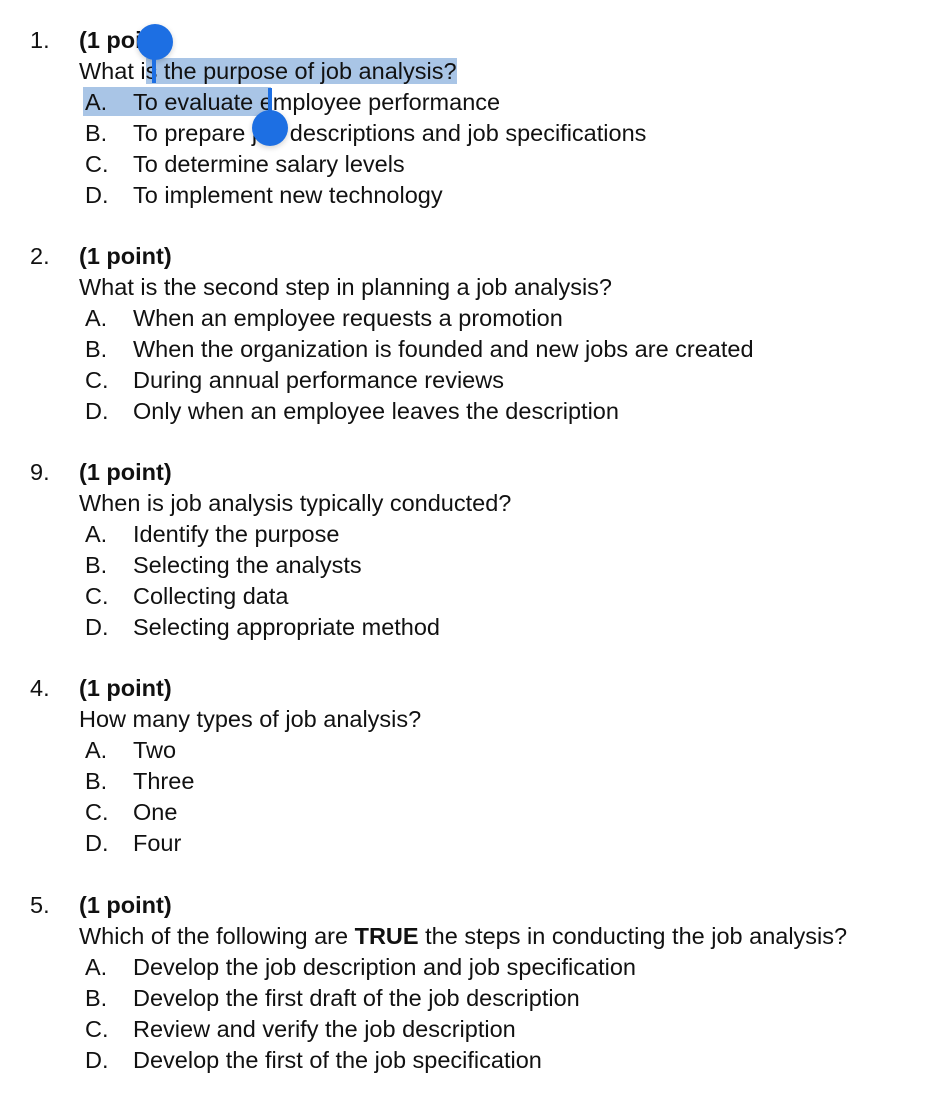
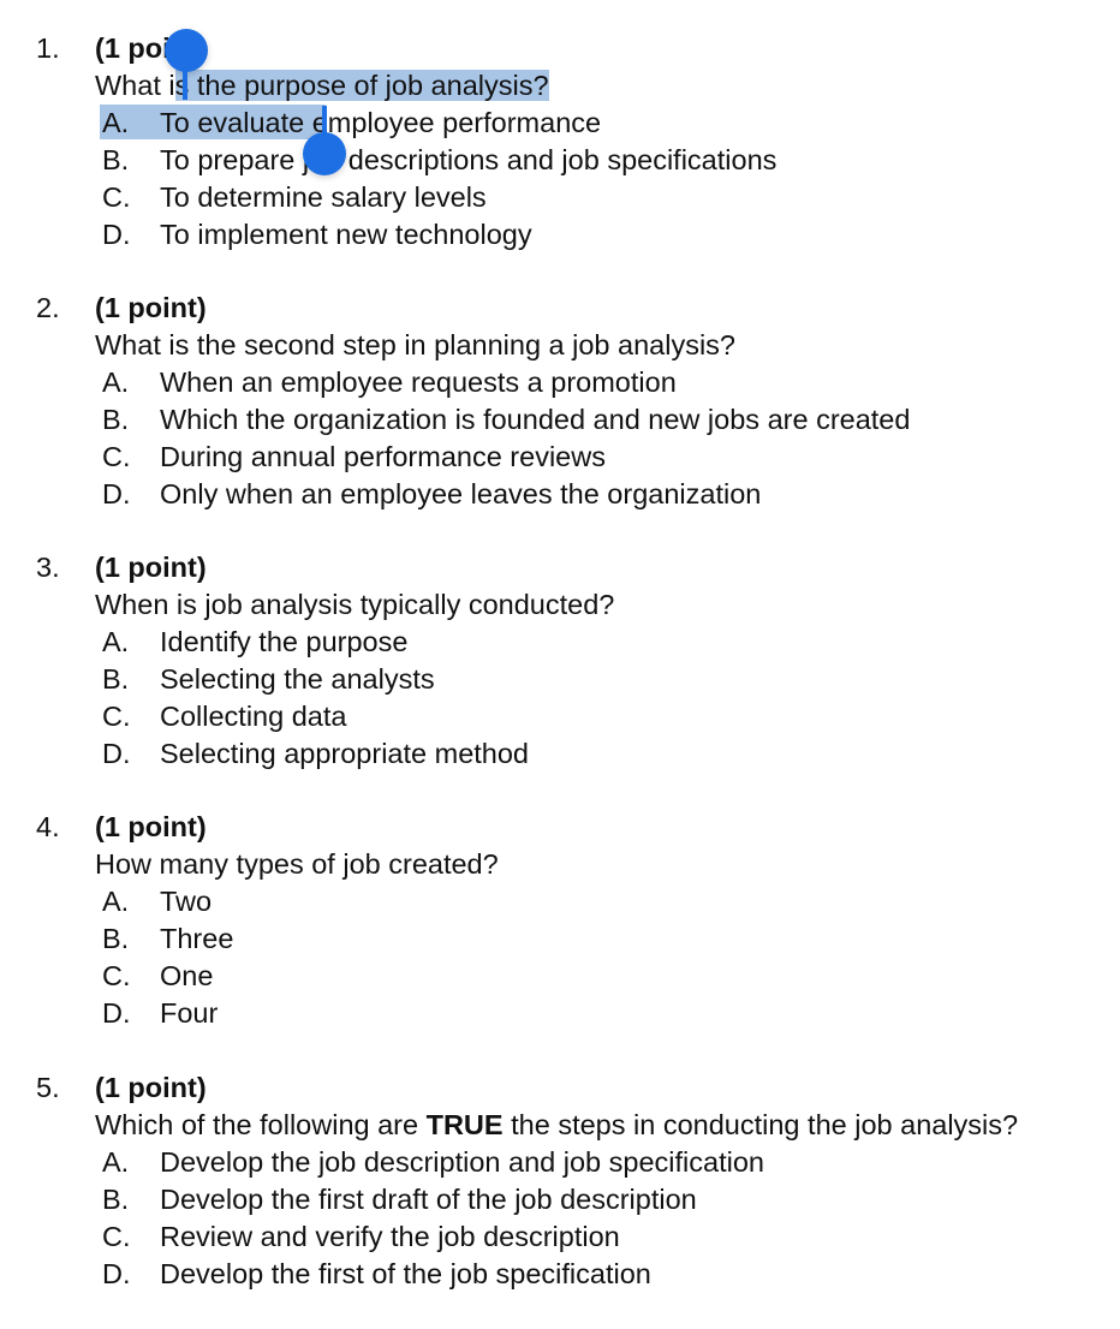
  1.
  What i the purpose of job analysis?
  A.
  To evaluate employee performance
  B.
  To prepare descriptions and job specifications
  C.
  To determine salary levels
  D.
  To implement new technology
  2.
  (1 point)
  What is the second step in planning a job analysis?
  A.
  When an employee requests a promotion
  B.
- When the organization is founded and new jobs are created
+ Which the organization is founded and new jobs are created
  C.
  During annual performance reviews
  D.
- Only when an employee leaves the description
+ Only when an employee leaves the organization
- 9.
+ 3.
  (1 point)
  When is job analysis typically conducted?
  A.
  Identify the purpose
  B.
  Selecting the analysts
  C.
  Collecting data
  D.
  Selecting appropriate method
  4.
  (1 point)
- How many types of job analysis?
+ How many types of job created?
  A.
  Two
  B.
  Three
  C.
  One
  D.
  Four
  5.
  (1 point)
  Which of the following are TRUE the steps in conducting the job analysis?
  A.
  Develop the job description and job specification
  B.
  Develop the first draft of the job description
  C.
  Review and verify the job description
  D.
  Develop the first of the job specification
